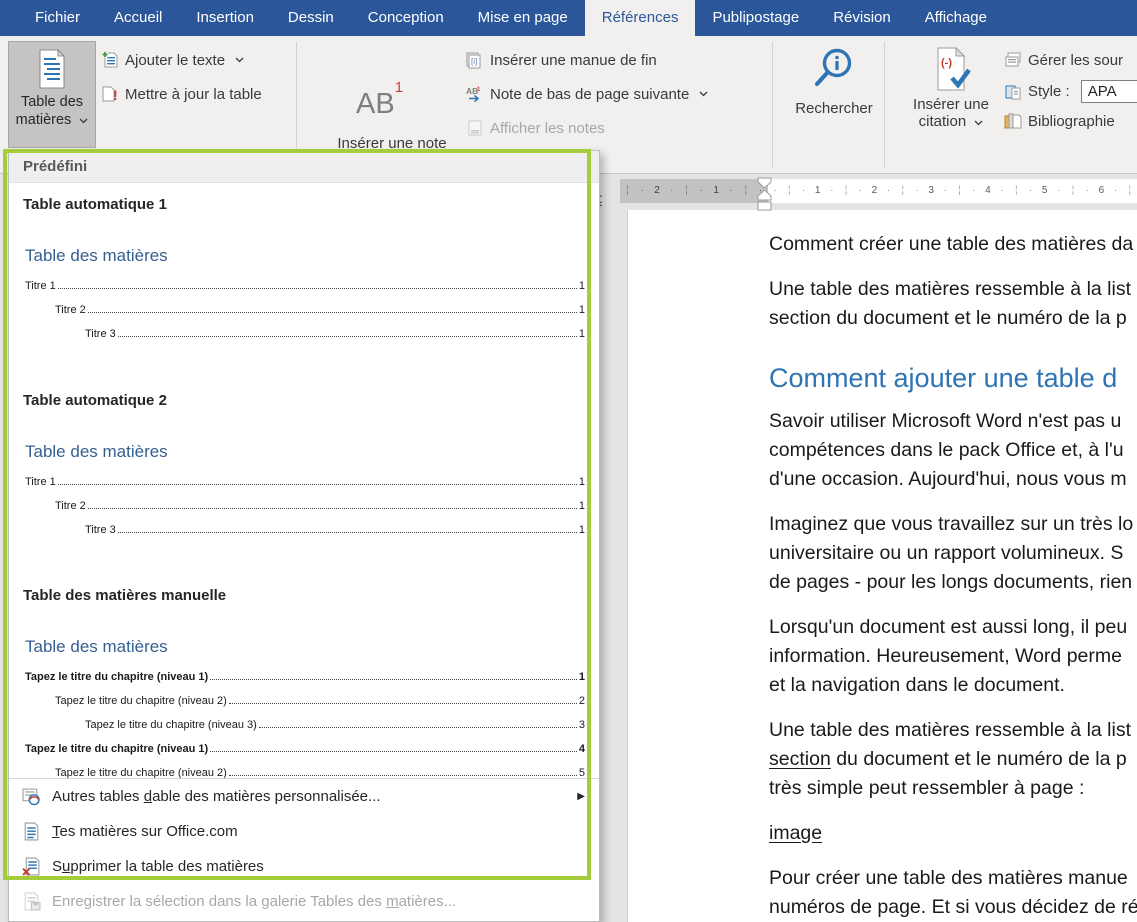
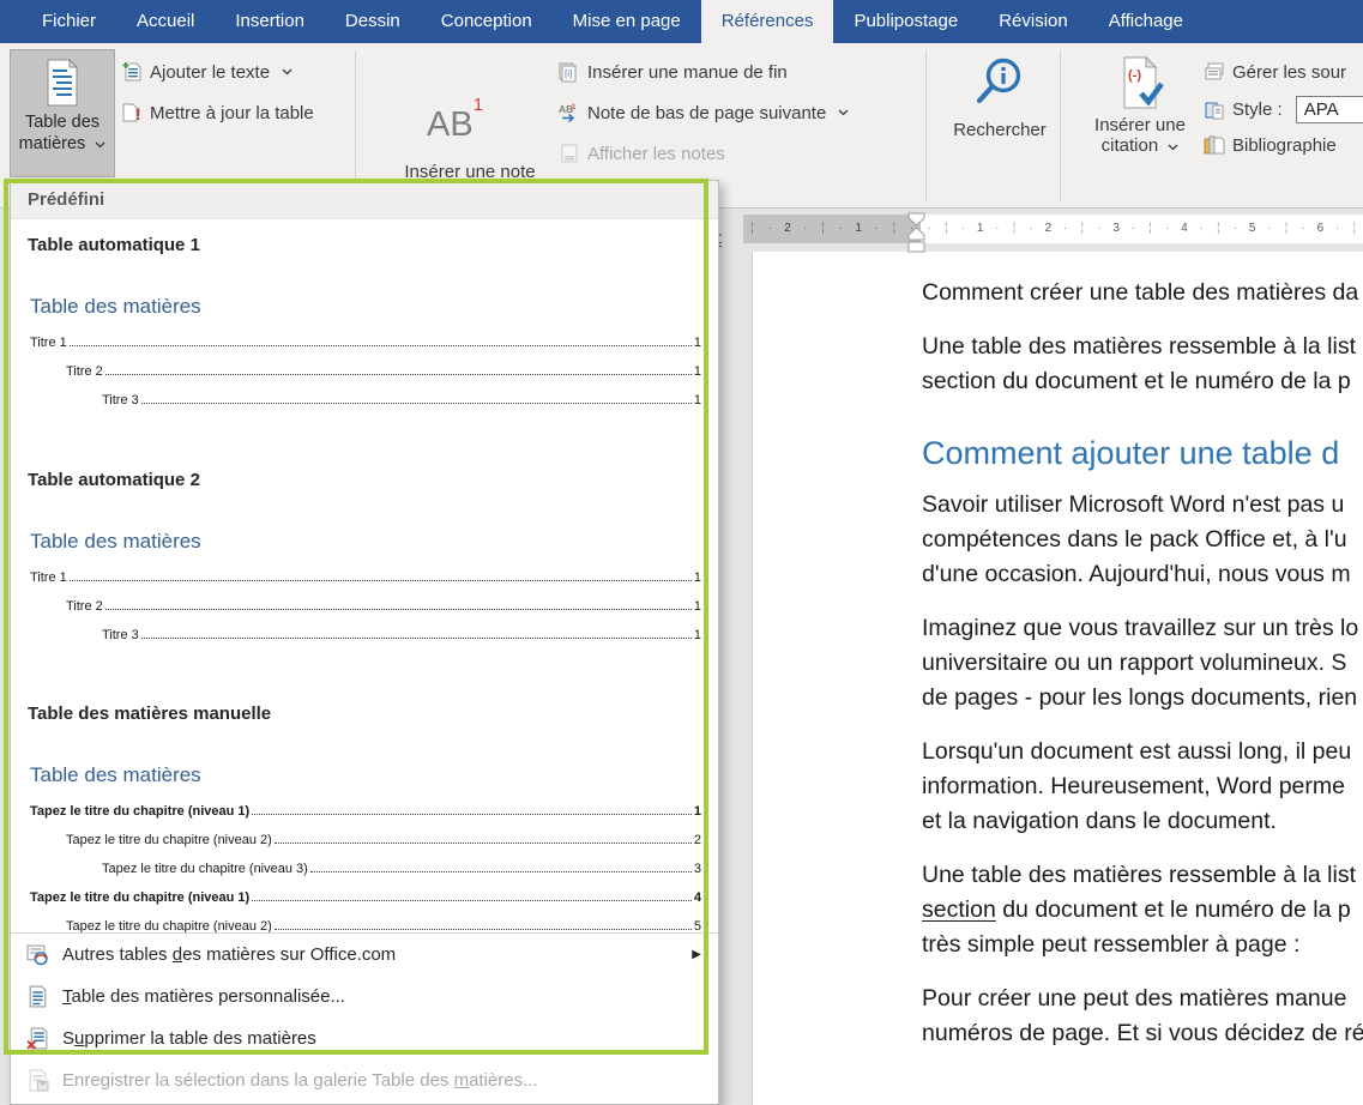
  Fichier
  Accueil
  Insertion
  Dessin
  Conception
  Mise en page
  Références
  Publipostage
  Révision
  Affichage
  Table des
  matières
  Ajouter le texte
  !
  Mettre à jour la table
  AB1
  Insérer une note
  [i]
  Insérer une manue de fin
  AB
  Note de bas de page suivante
  Afficher les notes
  Rechercher
  (-)
  Insérer une
  citation
  Gérer les sour
  Style :
  APA
  Bibliographie
  Prédéfini
  Table automatique 1
  Table des matières
  Titre 1
  1
  Titre 2
  1
  Titre 3
  1
  Table automatique 2
  Table des matières
  Titre 1
  1
  Titre 2
  1
  Titre 3
  1
  Table des matières manuelle
  Table des matières
  Tapez le titre du chapitre (niveau 1)
  1
  Tapez le titre du chapitre (niveau 2)
  2
  Tapez le titre du chapitre (niveau 3)
  3
  Tapez le titre du chapitre (niveau 1)
  4
  Tapez le titre du chapitre (niveau 2)
  5
- Autres tables dable des matières personnalisée...
+ Autres tables des matières sur Office.com
  ▶
- Tes matières sur Office.com
+ Table des matières personnalisée...
  Supprimer la table des matières
- Enregistrer la sélection dans la galerie Tables des matières...
+ Enregistrer la sélection dans la galerie Table des matières...
  ¦
  ·
  2
  ·
  ¦
  ·
  1
  ·
  ¦
  ·
  ·
  ¦
  ·
  1
  ·
  ¦
  ·
  2
  ·
  ¦
  ·
  3
  ·
  ¦
  ·
  4
  ·
  ¦
  ·
  5
  ·
  ¦
  ·
  6
  ·
  ¦
  Comment créer une table des matières da
  Une table des matières ressemble à la list
  section du document et le numéro de la p
  Comment ajouter une table d
  Savoir utiliser Microsoft Word n'est pas u
  compétences dans le pack Office et, à l'u
  d'une occasion. Aujourd'hui, nous vous m
  Imaginez que vous travaillez sur un très lo
  universitaire ou un rapport volumineux. S
  de pages - pour les longs documents, rien
  Lorsqu'un document est aussi long, il peu
  information. Heureusement, Word perme
  et la navigation dans le document.
  Une table des matières ressemble à la list
  section du document et le numéro de la p
  très simple peut ressembler à page :
- image
- Pour créer une table des matières manue
+ Pour créer une peut des matières manue
  numéros de page. Et si vous décidez de ré
